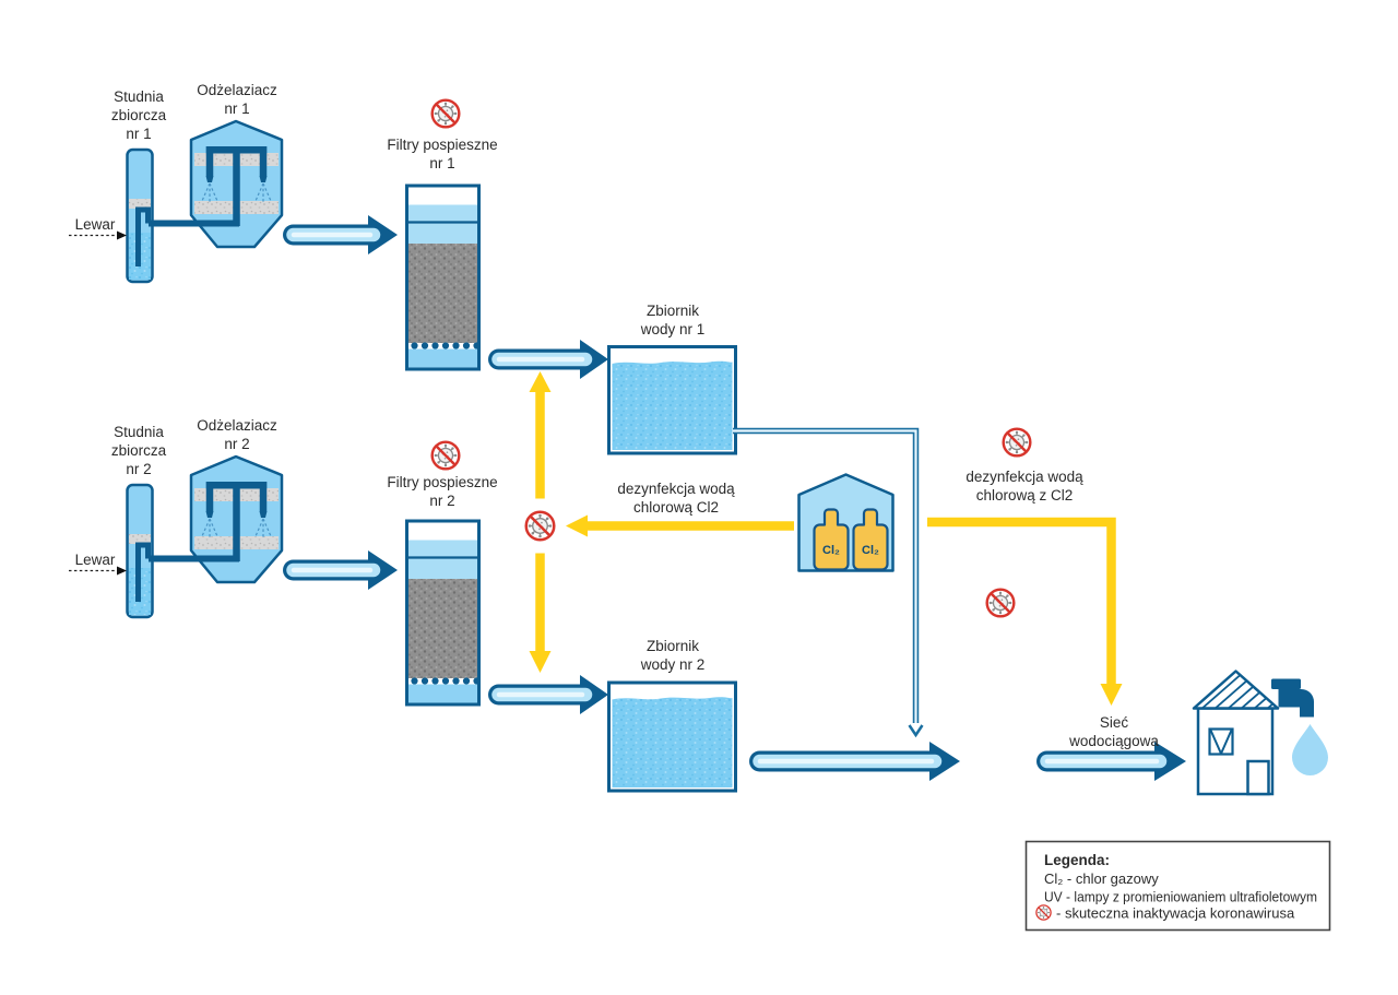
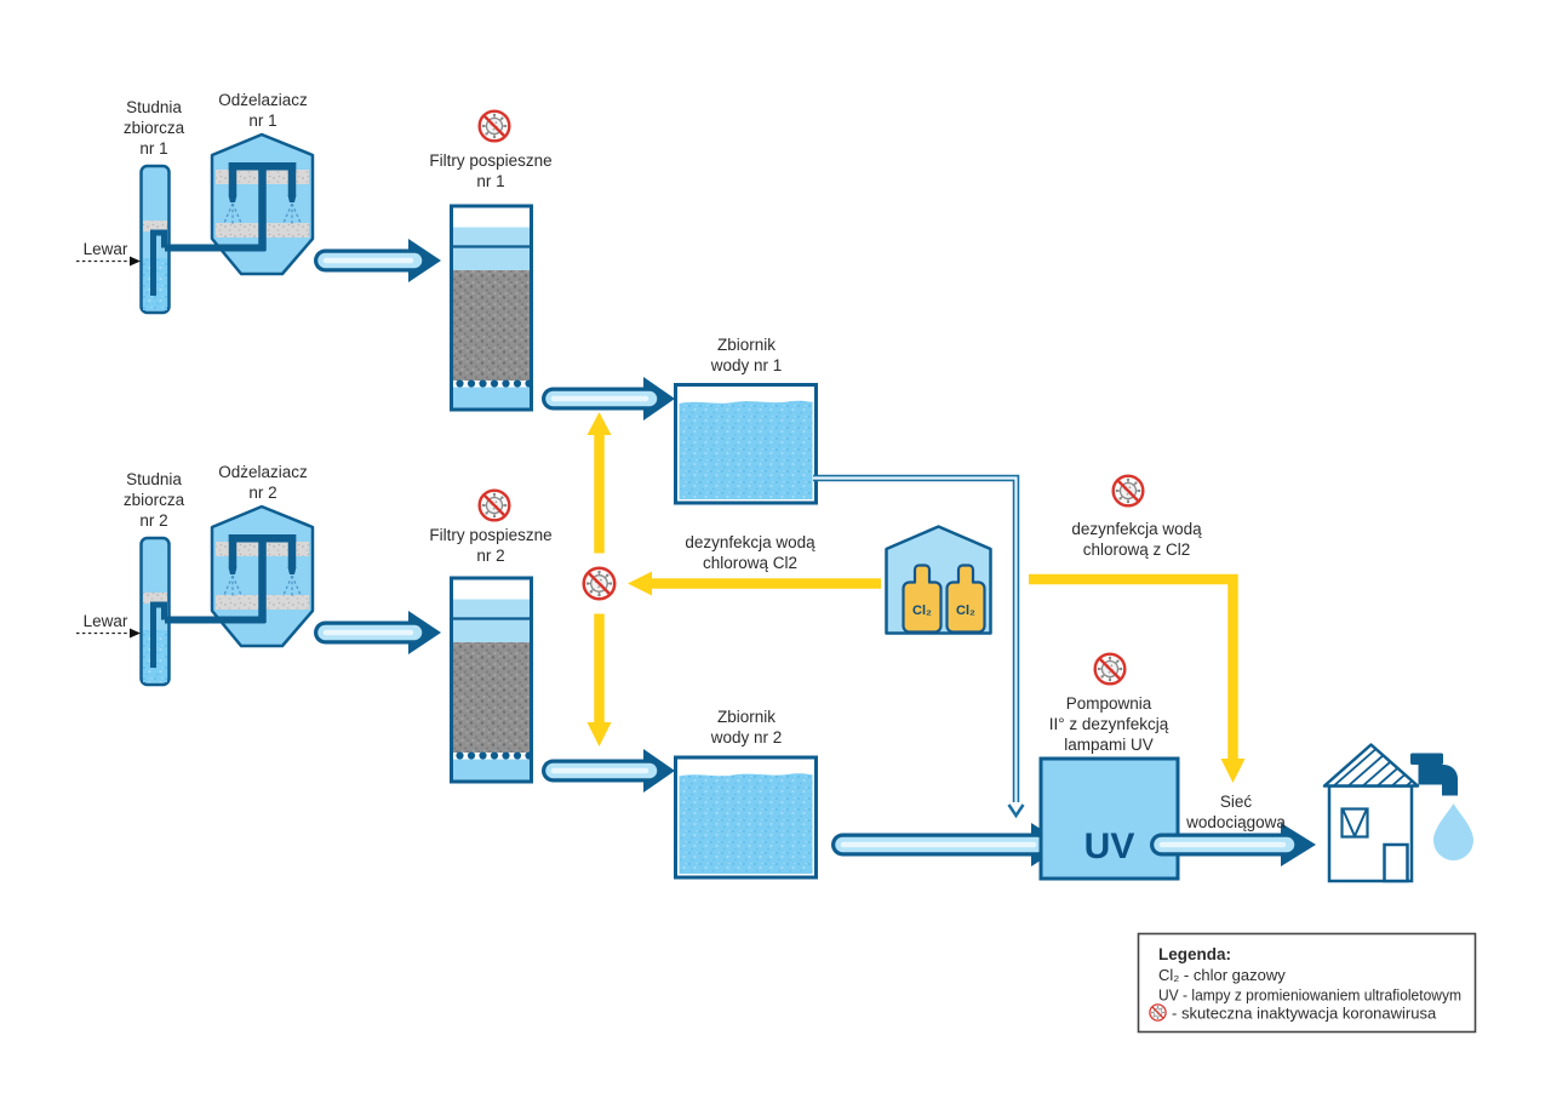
  Studnia
  zbiorcza
  nr 1
  Lewar
  Odżelaziacz
  nr 1
  Filtry pospieszne
  nr 1
  Zbiornik
  wody nr 1
  Studnia
  zbiorcza
  nr 2
  Lewar
  Odżelaziacz
  nr 2
  Filtry pospieszne
  nr 2
  Zbiornik
  wody nr 2
  dezynfekcja wodą
  chlorową Cl2
  Cl₂
  Cl₂
  dezynfekcja wodą
  chlorową z Cl2
+ Pompownia
+ II° z dezynfekcją
+ lampami UV
+ UV
  Sieć
  wodociągowa
  Legenda:
  Cl₂ - chlor gazowy
  UV - lampy z promieniowaniem ultrafioletowym
  - skuteczna inaktywacja koronawirusa
